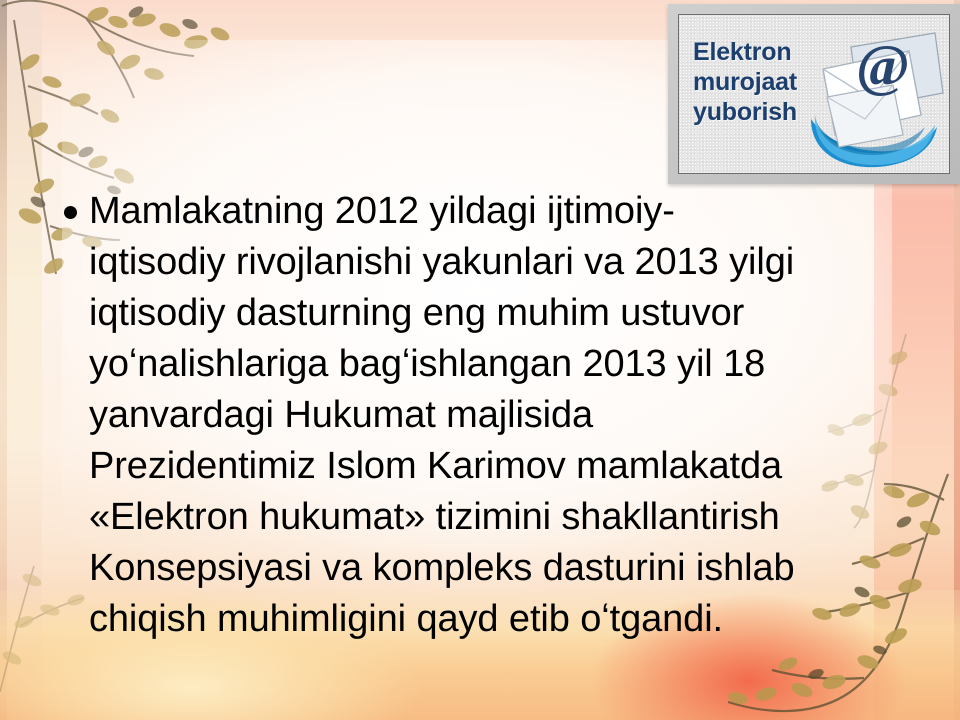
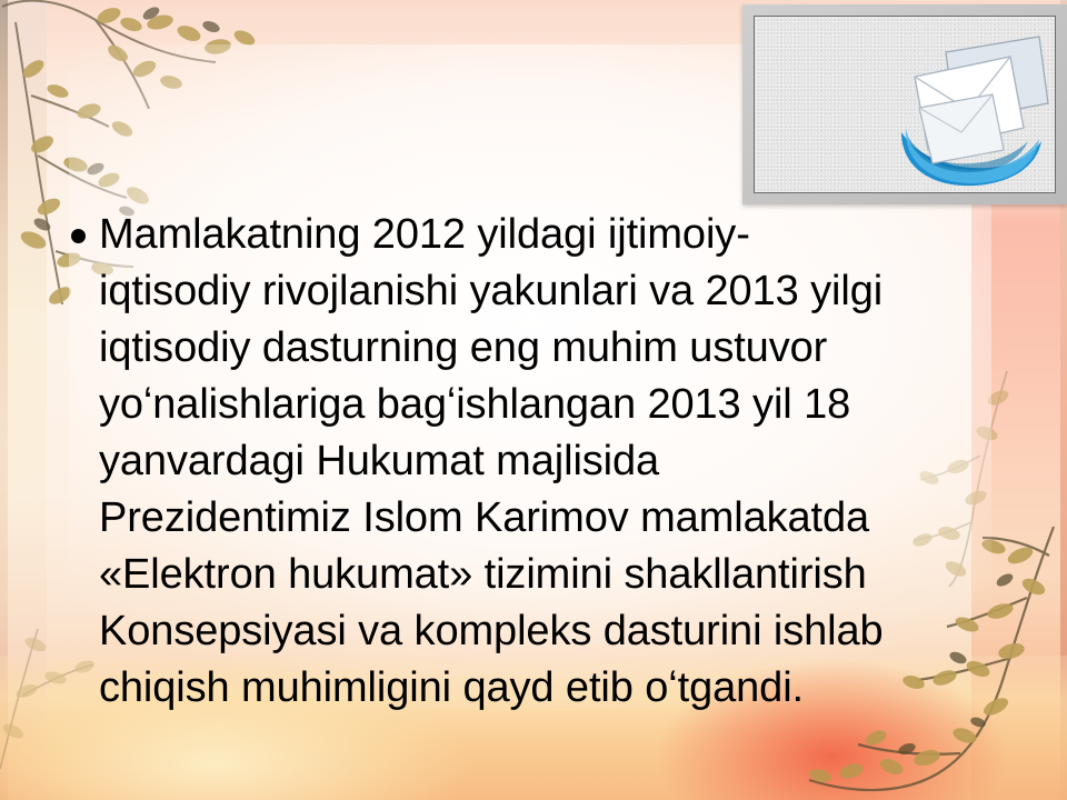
  Mamlakatning 2012 yildagi ijtimoiy-
  iqtisodiy rivojlanishi yakunlari va 2013 yilgi
  iqtisodiy dasturning eng muhim ustuvor
  yoʻnalishlariga bagʻishlangan 2013 yil 18
  yanvardagi Hukumat majlisida
  Prezidentimiz Islom Karimov mamlakatda
  «Elektron hukumat» tizimini shakllantirish
  Konsepsiyasi va kompleks dasturini ishlab
  chiqish muhimligini qayd etib oʻtgandi.
- Elektron
- murojaat
- yuborish
- @
